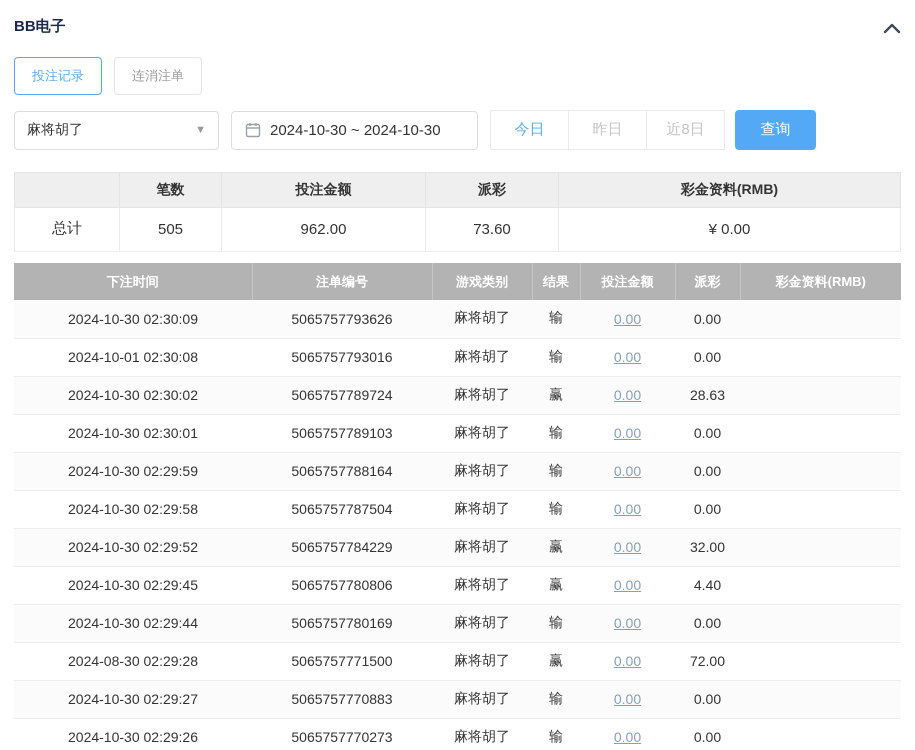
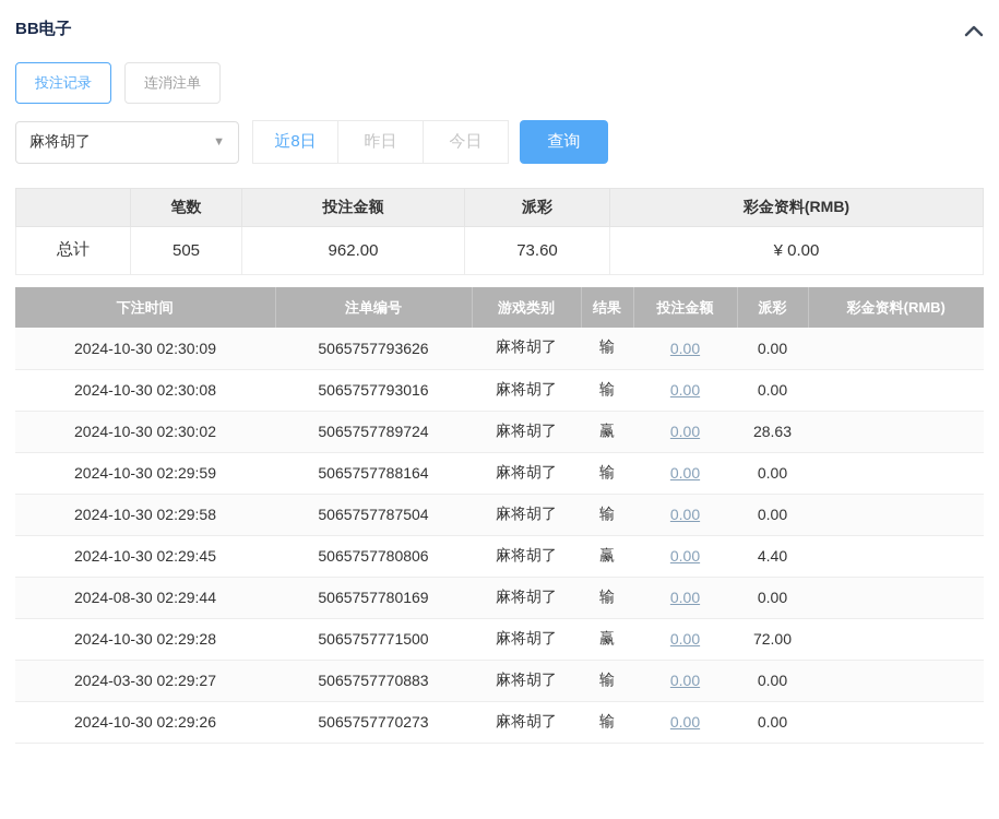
  BB电子
  投注记录
  连消注单
  麻将胡了
  ▼
- 2024-10-30 ~ 2024-10-30
- 今日
+ 近8日
  昨日
- 近8日
+ 今日
  查询
  	笔数	投注金额	派彩	彩金资料(RMB)
  总计	505	962.00	73.60	¥ 0.00
  下注时间	注单编号	游戏类别	结果	投注金额	派彩	彩金资料(RMB)
  2024-10-30 02:30:09	5065757793626	麻将胡了	输	0.00	0.00
- 2024-10-01 02:30:08	5065757793016	麻将胡了	输	0.00	0.00
+ 2024-10-30 02:30:08	5065757793016	麻将胡了	输	0.00	0.00
  2024-10-30 02:30:02	5065757789724	麻将胡了	赢	0.00	28.63
- 2024-10-30 02:30:01	5065757789103	麻将胡了	输	0.00	0.00
  2024-10-30 02:29:59	5065757788164	麻将胡了	输	0.00	0.00
  2024-10-30 02:29:58	5065757787504	麻将胡了	输	0.00	0.00
- 2024-10-30 02:29:52	5065757784229	麻将胡了	赢	0.00	32.00
  2024-10-30 02:29:45	5065757780806	麻将胡了	赢	0.00	4.40
- 2024-10-30 02:29:44	5065757780169	麻将胡了	输	0.00	0.00
+ 2024-08-30 02:29:44	5065757780169	麻将胡了	输	0.00	0.00
- 2024-08-30 02:29:28	5065757771500	麻将胡了	赢	0.00	72.00
+ 2024-10-30 02:29:28	5065757771500	麻将胡了	赢	0.00	72.00
- 2024-10-30 02:29:27	5065757770883	麻将胡了	输	0.00	0.00
+ 2024-03-30 02:29:27	5065757770883	麻将胡了	输	0.00	0.00
  2024-10-30 02:29:26	5065757770273	麻将胡了	输	0.00	0.00
